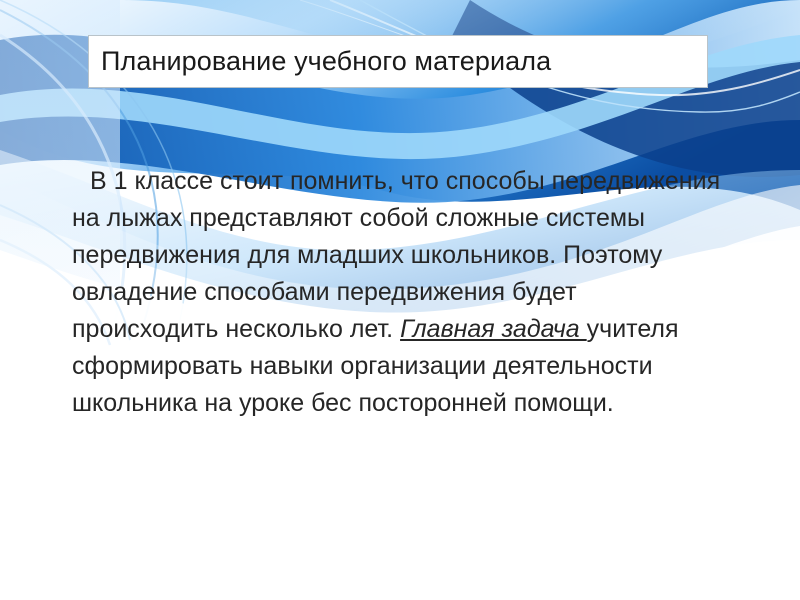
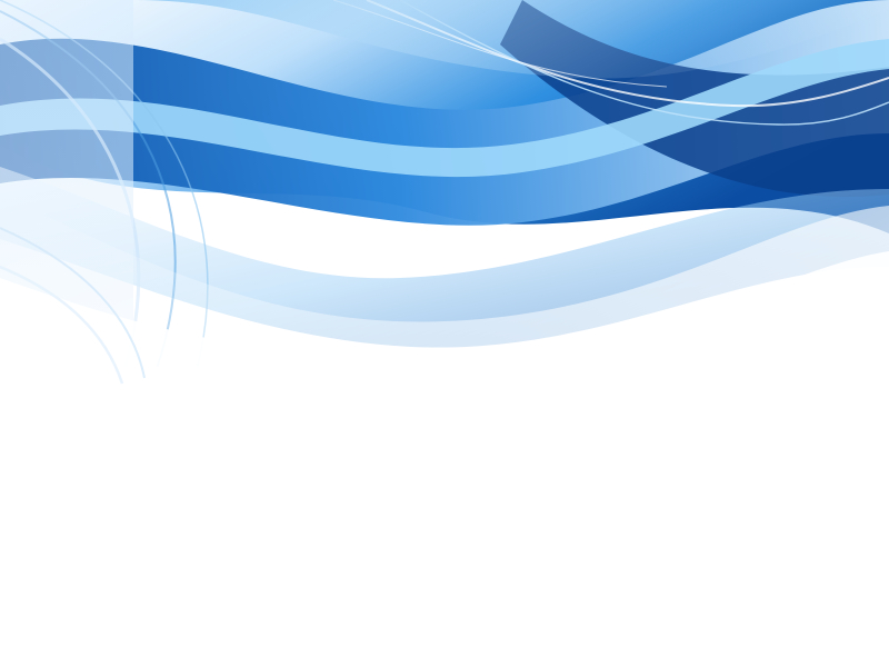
- Планирование учебного материала
- В 1 классе стоит помнить, что способы передвижения на лыжах представляют собой сложные системы передвижения для младших школьников. Поэтому овладение способами передвижения будет происходить несколько лет. Главная задача учителя сформировать навыки организации деятельности школьника на уроке бес посторонней помощи.
